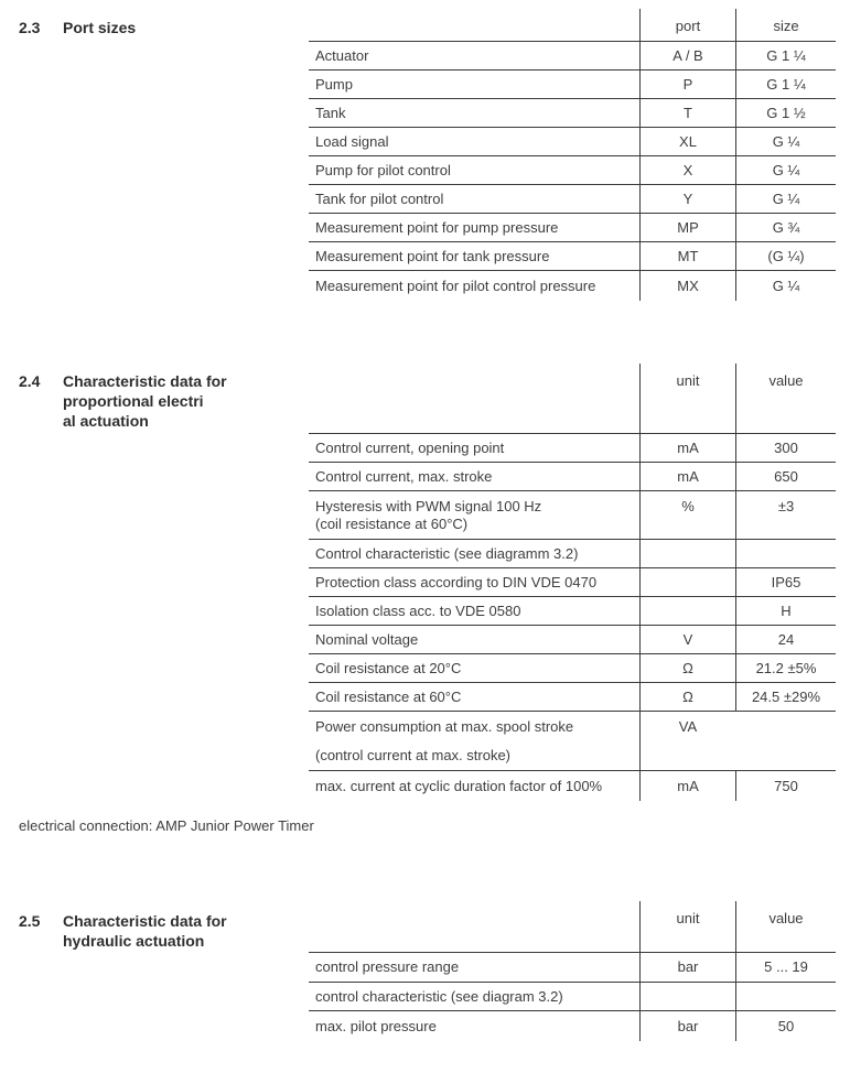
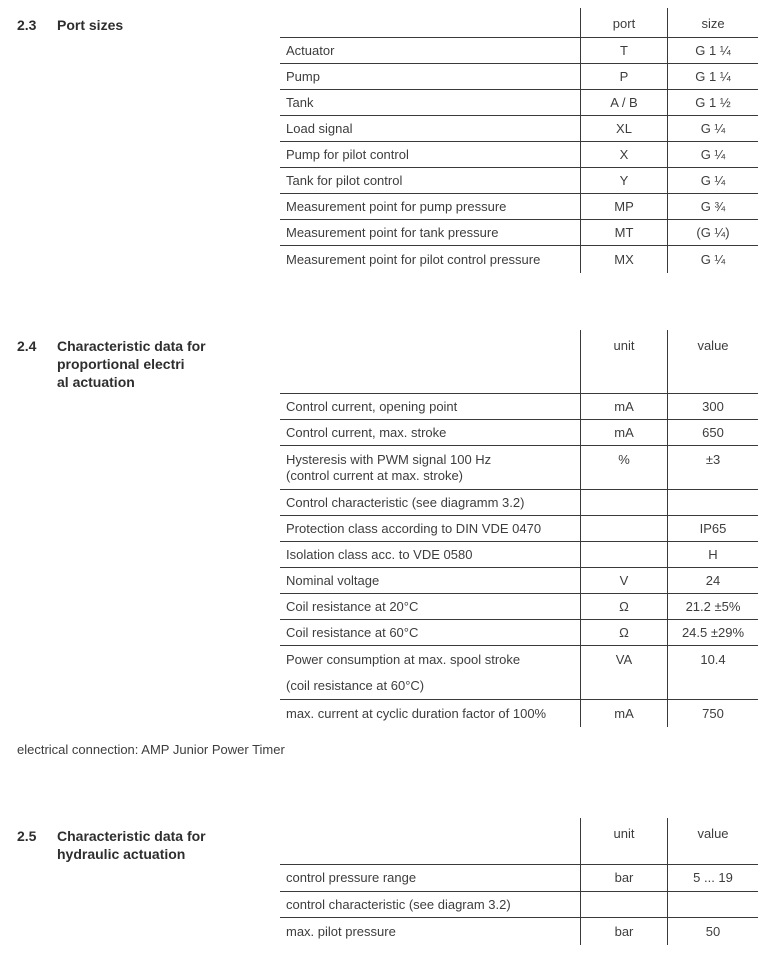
  2.3
  Port sizes
  port
  size
  Actuator
- A / B
+ T
  G 1 ¼
  Pump
  P
  G 1 ¼
  Tank
- T
+ A / B
  G 1 ½
  Load signal
  XL
  G ¼
  Pump for pilot control
  X
  G ¼
  Tank for pilot control
  Y
  G ¼
  Measurement point for pump pressure
  MP
  G ¾
  Measurement point for tank pressure
  MT
  (G ¼)
  Measurement point for pilot control pressure
  MX
  G ¼
  2.4
  Characteristic data for
  proportional electri
  al actuation
  unit
  value
  Control current, opening point
  mA
  300
  Control current, max. stroke
  mA
  650
  Hysteresis with PWM signal 100 Hz
- (coil resistance at 60°C)
+ (control current at max. stroke)
  %
  ±3
  Control characteristic (see diagramm 3.2)
  Protection class according to DIN VDE 0470
  IP65
  Isolation class acc. to VDE 0580
  H
  Nominal voltage
  V
  24
  Coil resistance at 20°C
  Ω
  21.2 ±5%
  Coil resistance at 60°C
  Ω
  24.5 ±29%
  Power consumption at max. spool stroke
- (control current at max. stroke)
+ (coil resistance at 60°C)
  VA
+ 10.4
  max. current at cyclic duration factor of 100%
  mA
  750
  electrical connection: AMP Junior Power Timer
  2.5
  Characteristic data for
  hydraulic actuation
  unit
  value
  control pressure range
  bar
  5 ... 19
  control characteristic (see diagram 3.2)
  max. pilot pressure
  bar
  50
